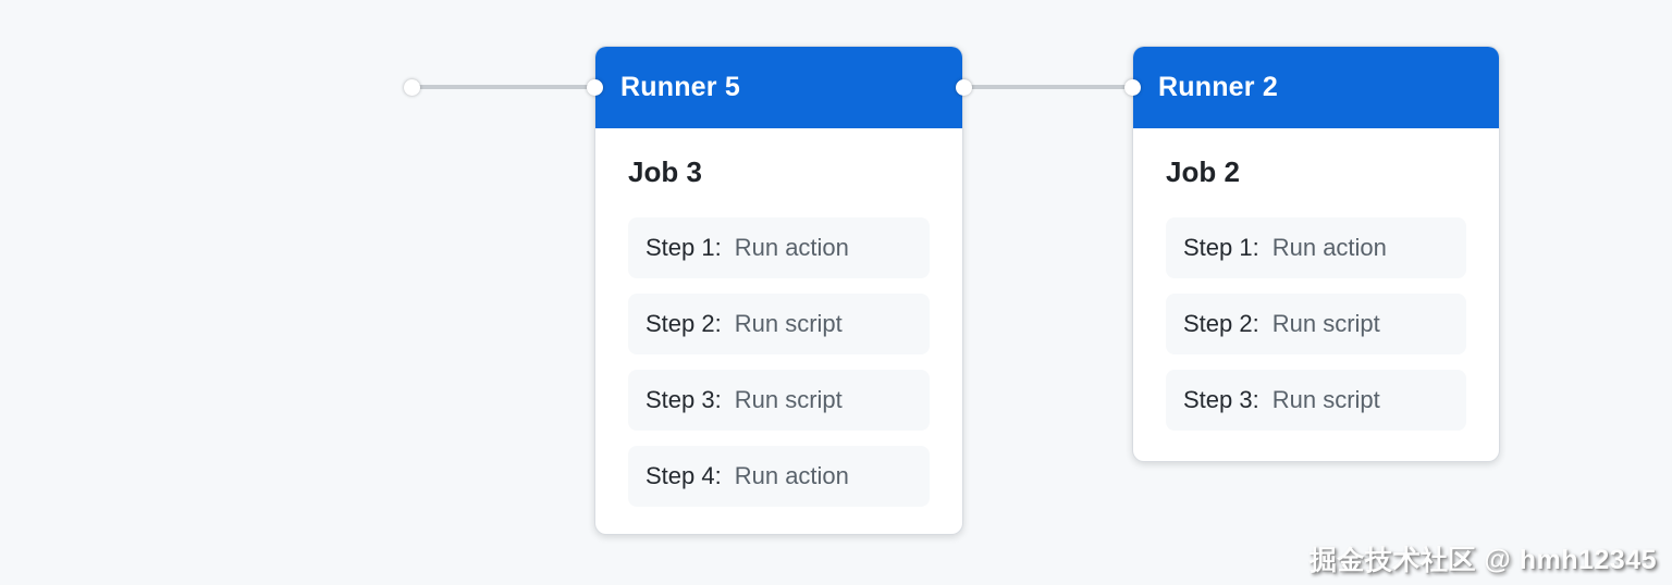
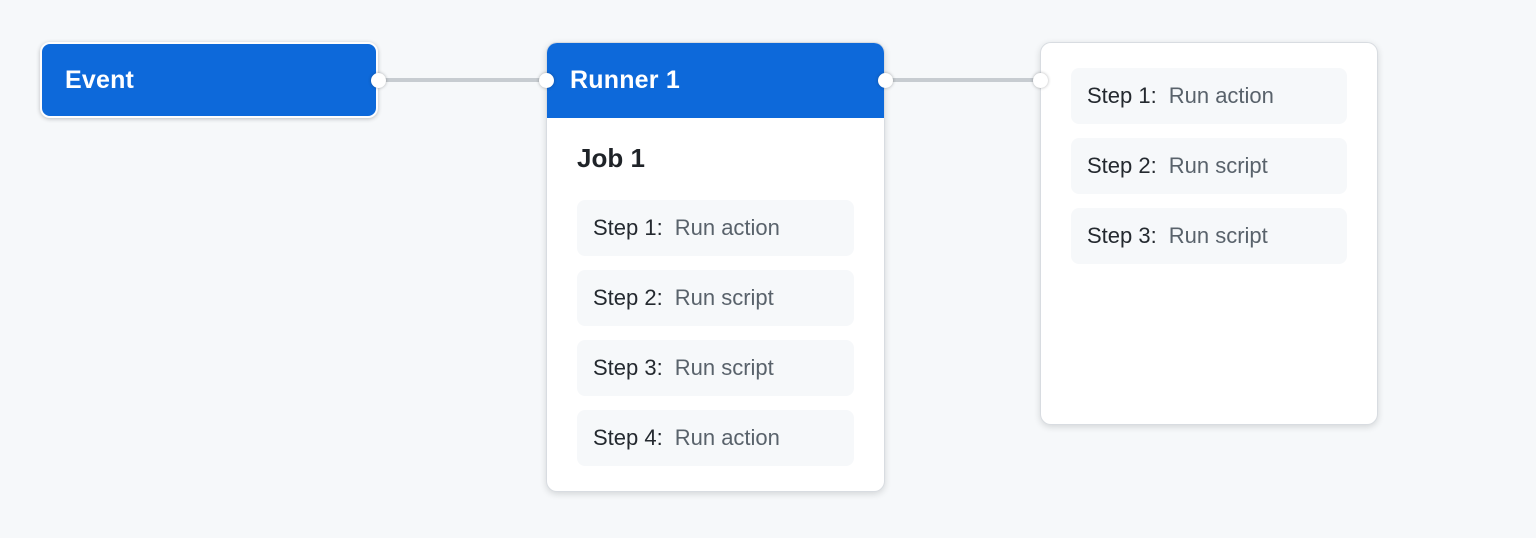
+ Event
- Runner 5
+ Runner 1
- Job 3
+ Job 1
  Step 1:
  Run action
  Step 2:
  Run script
  Step 3:
  Run script
  Step 4:
  Run action
- Runner 2
- Job 2
  Step 1:
  Run action
  Step 2:
  Run script
  Step 3:
  Run script
- 掘金技术社区 @ hmh12345
